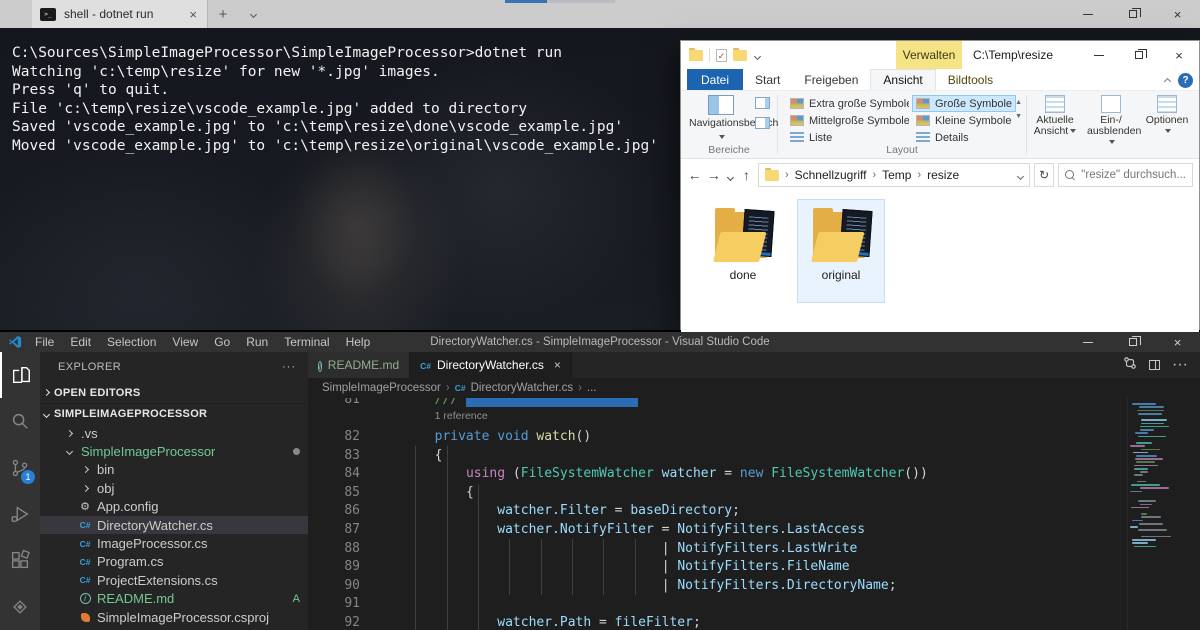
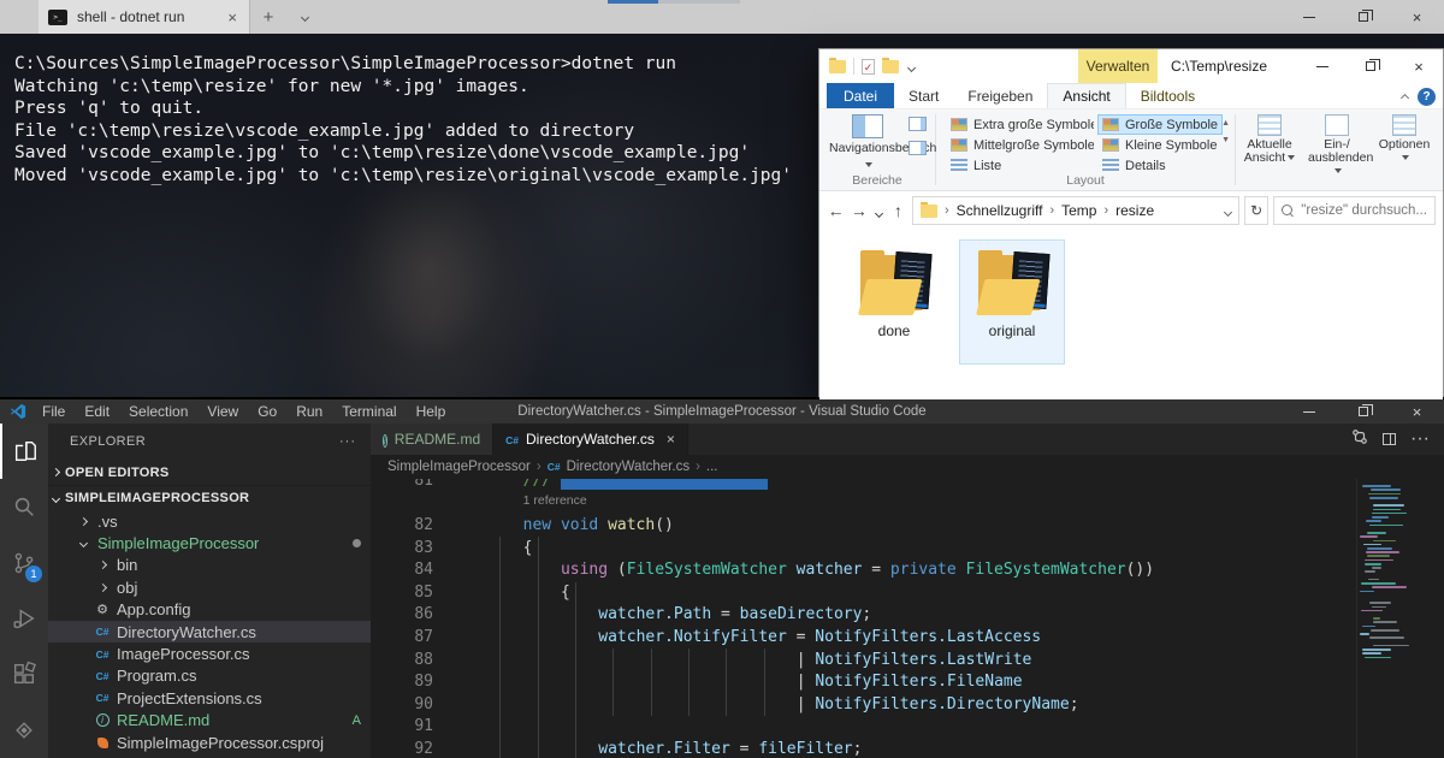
  shell - dotnet run
  ×
  +
  ×
  C:\Sources\SimpleImageProcessor\SimpleImageProcessor>dotnet run
  Watching 'c:\temp\resize' for new '*.jpg' images.
  Press 'q' to quit.
  File 'c:\temp\resize\vscode_example.jpg' added to directory
  Saved 'vscode_example.jpg' to 'c:\temp\resize\done\vscode_example.jpg'
  Moved 'vscode_example.jpg' to 'c:\temp\resize\original\vscode_example.jpg'
  ✓
  Verwalten
  C:\Temp\resize
  ×
  Datei
  Start
  Freigeben
  Ansicht
  Bildtools
  ?
  Navigationsbeh
  Bereiche
  Extra große Symbol
  Große Symbole
  Mittelgroße Symbole
  Kleine Symbole
  Liste
  Details
  Layout
  Aktuelle
  Ansicht
  Ein-/
  ausblende
  Optionen
  ←
  →
  ↑
  ›
  Schnellzugriff
  ›
  Temp
  ›
  resize
  ↻
  "resize" durchsuch...
  done
  original
  File
  Edit
  Selection
  View
  Go
  Run
  Terminal
  Help
  DirectoryWatcher.cs - SimpleImageProcessor - Visual Studio Code
  ×
  1
  EXPLORER
  ···
  OPEN EDITORS
  SIMPLEIMAGEPROCESSOR
  .vs
  SimpleImageProcessor
  bin
  obj
  ⚙
  App.config
  C#
  DirectoryWatcher.cs
  C#
  ImageProcessor.cs
  C#
  Program.cs
  C#
  ProjectExtensions.cs
  i
  README.md
  A
  SimpleImageProcessor.csproj
  i
  README.md
  C#
  DirectoryWatcher.cs
  ×
  ···
  SimpleImageProcessor
  ›
  C#
  DirectoryWatcher.cs
  ›
  ...
  81
  ///
  1 reference
  82
- private void watch()
+ new void watch()
  83
  {
  84
- using (FileSystemWatcher watcher = new FileSystemWatcher())
+ using (FileSystemWatcher watcher = private FileSystemWatcher())
  85
  {
  86
- watcher.Filter = baseDirectory;
+ watcher.Path = baseDirectory;
  87
  watcher.NotifyFilter = NotifyFilters.LastAccess
  88
  | NotifyFilters.LastWrite
  89
  | NotifyFilters.FileName
  90
  | NotifyFilters.DirectoryName;
  91
  92
- watcher.Path = fileFilter;
+ watcher.Filter = fileFilter;
